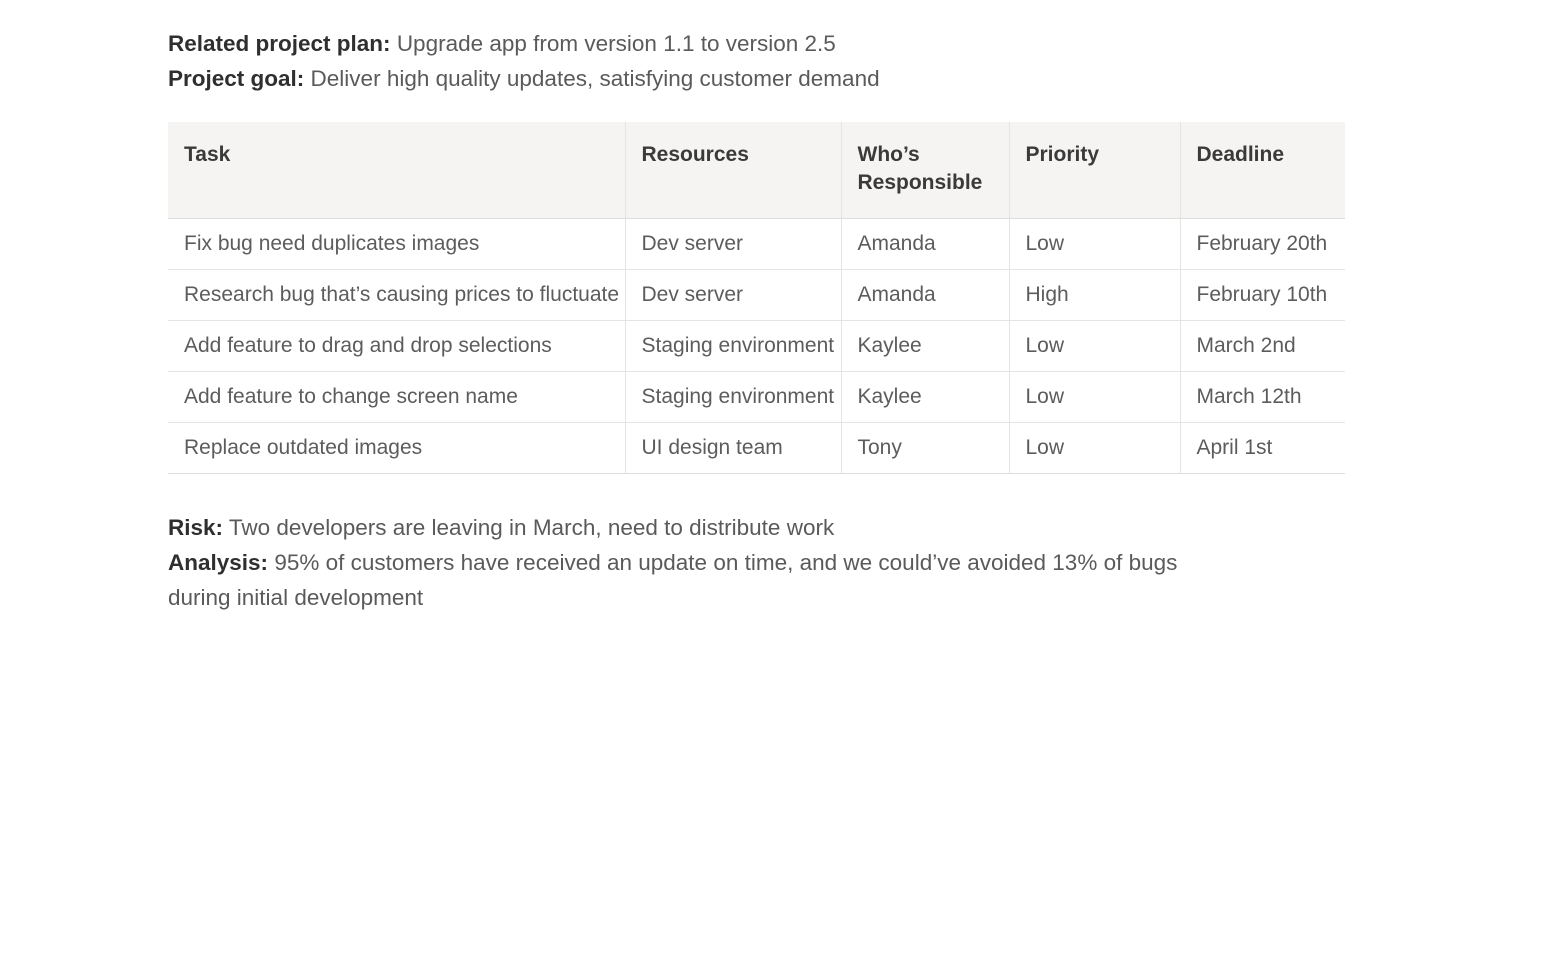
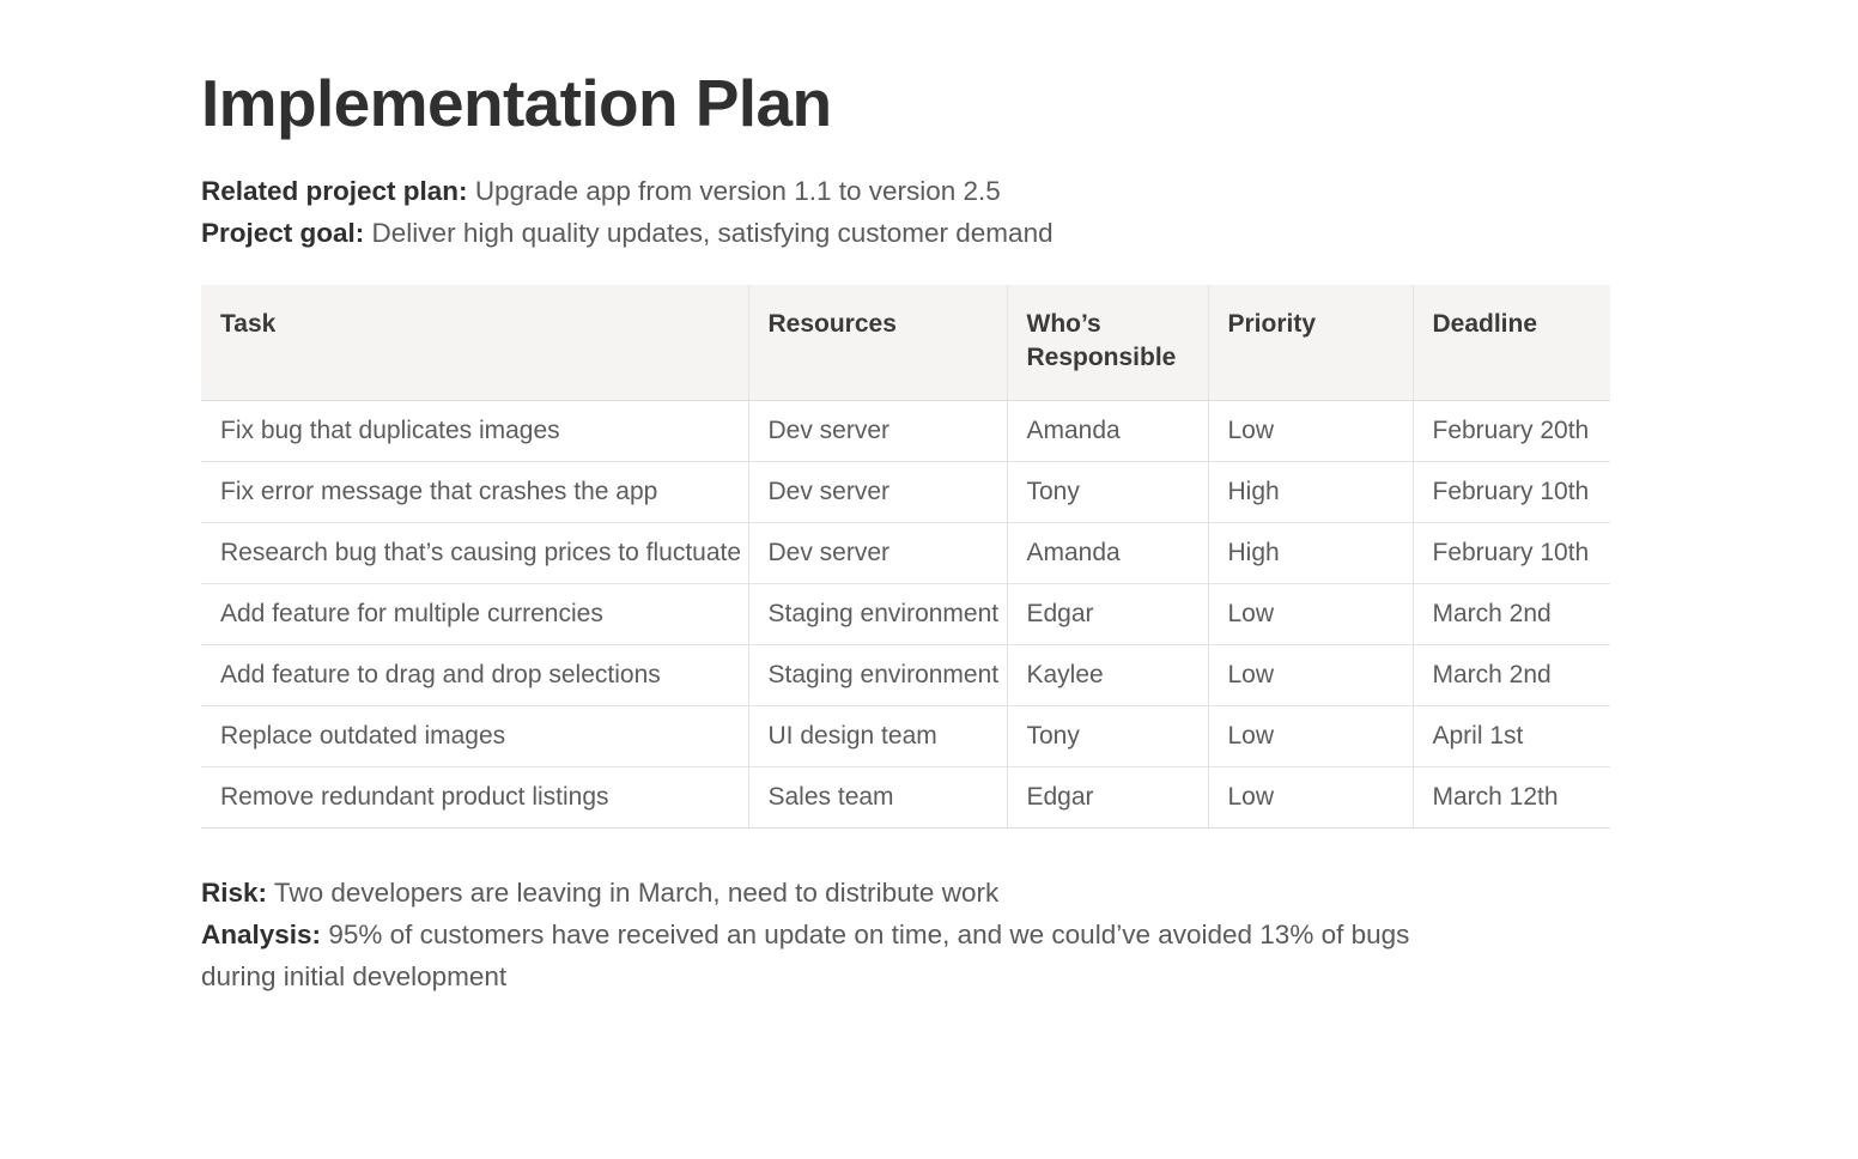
+ Implementation Plan
  Related project plan: Upgrade app from version 1.1 to version 2.5
  Project goal: Deliver high quality updates, satisfying customer demand
  Task	Resources	Who’s Responsible	Priority	Deadline
- Fix bug need duplicates images	Dev server	Amanda	Low	February 20th
+ Fix bug that duplicates images	Dev server	Amanda	Low	February 20th
+ Fix error message that crashes the app	Dev server	Tony	High	February 10th
  Research bug that’s causing prices to fluctuate	Dev server	Amanda	High	February 10th
+ Add feature for multiple currencies	Staging environment	Edgar	Low	March 2nd
  Add feature to drag and drop selections	Staging environment	Kaylee	Low	March 2nd
- Add feature to change screen name	Staging environment	Kaylee	Low	March 12th
  Replace outdated images	UI design team	Tony	Low	April 1st
+ Remove redundant product listings	Sales team	Edgar	Low	March 12th
  Risk: Two developers are leaving in March, need to distribute work
  Analysis: 95% of customers have received an update on time, and we could’ve avoided 13% of bugs during initial development
